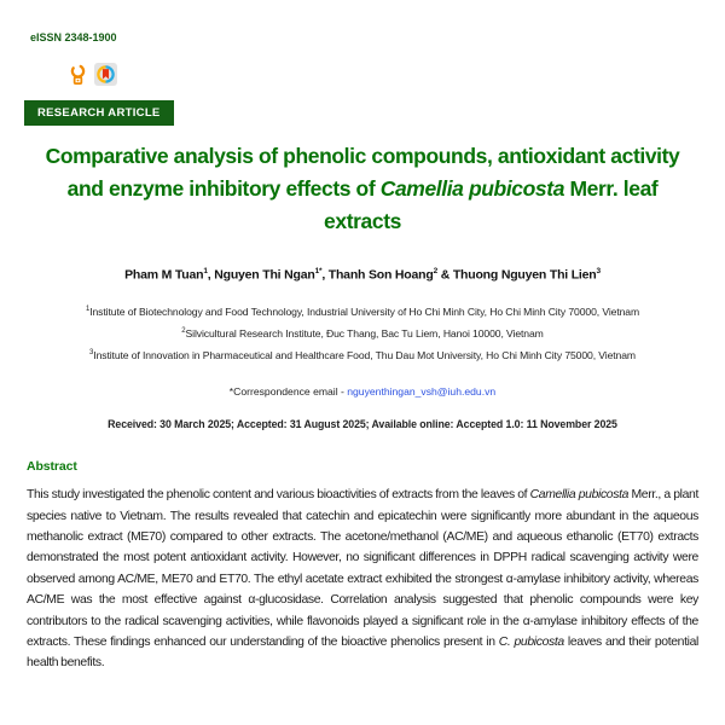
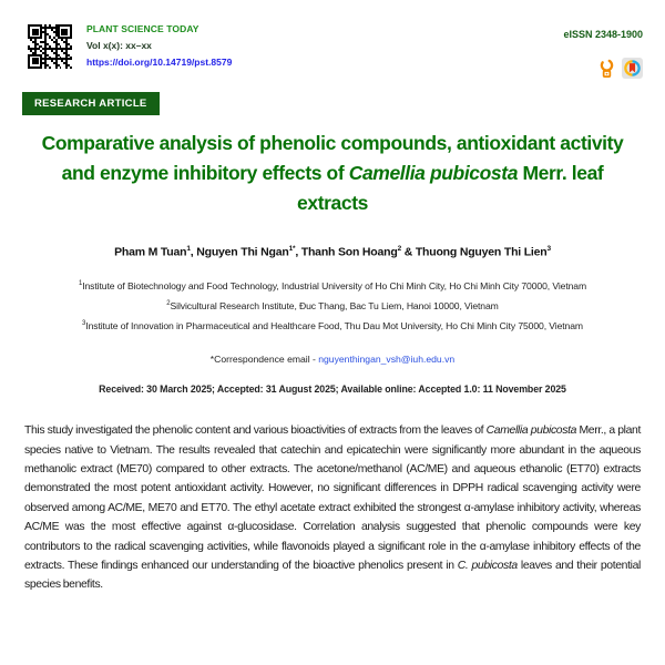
+ PLANT SCIENCE TODAY
+ Vol x(x): xx–xx
+ https://doi.org/10.14719/pst.8579
  eISSN 2348-1900
  RESEARCH ARTICLE
  Comparative analysis of phenolic compounds, antioxidant activity and enzyme inhibitory effects of Camellia pubicosta Merr. leaf extracts
  Pham M Tuan , Nguyen Thi Ngan , Thanh Son Hoang & Thuong Nguyen Thi Lien
  Institute of Biotechnology and Food Technology, Industrial University of Ho Chi Minh City, Ho Chi Minh City 70000, Vietnam
  Silvicultural Research Institute, Đuc Thang, Bac Tu Liem, Hanoi 10000, Vietnam
  Institute of Innovation in Pharmaceutical and Healthcare Food, Thu Dau Mot University, Ho Chi Minh City 75000, Vietnam
  *Correspondence email - nguyenthingan_vsh@iuh.edu.vn
  Received: 30 March 2025; Accepted: 31 August 2025; Available online: Accepted 1.0: 11 November 2025
- Abstract
- This study investigated the phenolic content and various bioactivities of extracts from the leaves of Camellia pubicosta Merr., a plant species native to Vietnam. The results revealed that catechin and epicatechin were significantly more abundant in the aqueous methanolic extract (ME70) compared to other extracts. The acetone/methanol (AC/ME) and aqueous ethanolic (ET70) extracts demonstrated the most potent antioxidant activity. However, no significant differences in DPPH radical scavenging activity were observed among AC/ME, ME70 and ET70. The ethyl acetate extract exhibited the strongest α-amylase inhibitory activity, whereas AC/ME was the most effective against α-glucosidase. Correlation analysis suggested that phenolic compounds were key contributors to the radical scavenging activities, while flavonoids played a significant role in the α-amylase inhibitory effects of the extracts. These findings enhanced our understanding of the bioactive phenolics present in C. pubicosta leaves and their potential health benefits.
+ This study investigated the phenolic content and various bioactivities of extracts from the leaves of Camellia pubicosta Merr., a plant species native to Vietnam. The results revealed that catechin and epicatechin were significantly more abundant in the aqueous methanolic extract (ME70) compared to other extracts. The acetone/methanol (AC/ME) and aqueous ethanolic (ET70) extracts demonstrated the most potent antioxidant activity. However, no significant differences in DPPH radical scavenging activity were observed among AC/ME, ME70 and ET70. The ethyl acetate extract exhibited the strongest α-amylase inhibitory activity, whereas AC/ME was the most effective against α-glucosidase. Correlation analysis suggested that phenolic compounds were key contributors to the radical scavenging activities, while flavonoids played a significant role in the α-amylase inhibitory effects of the extracts. These findings enhanced our understanding of the bioactive phenolics present in C. pubicosta leaves and their potential species benefits.
